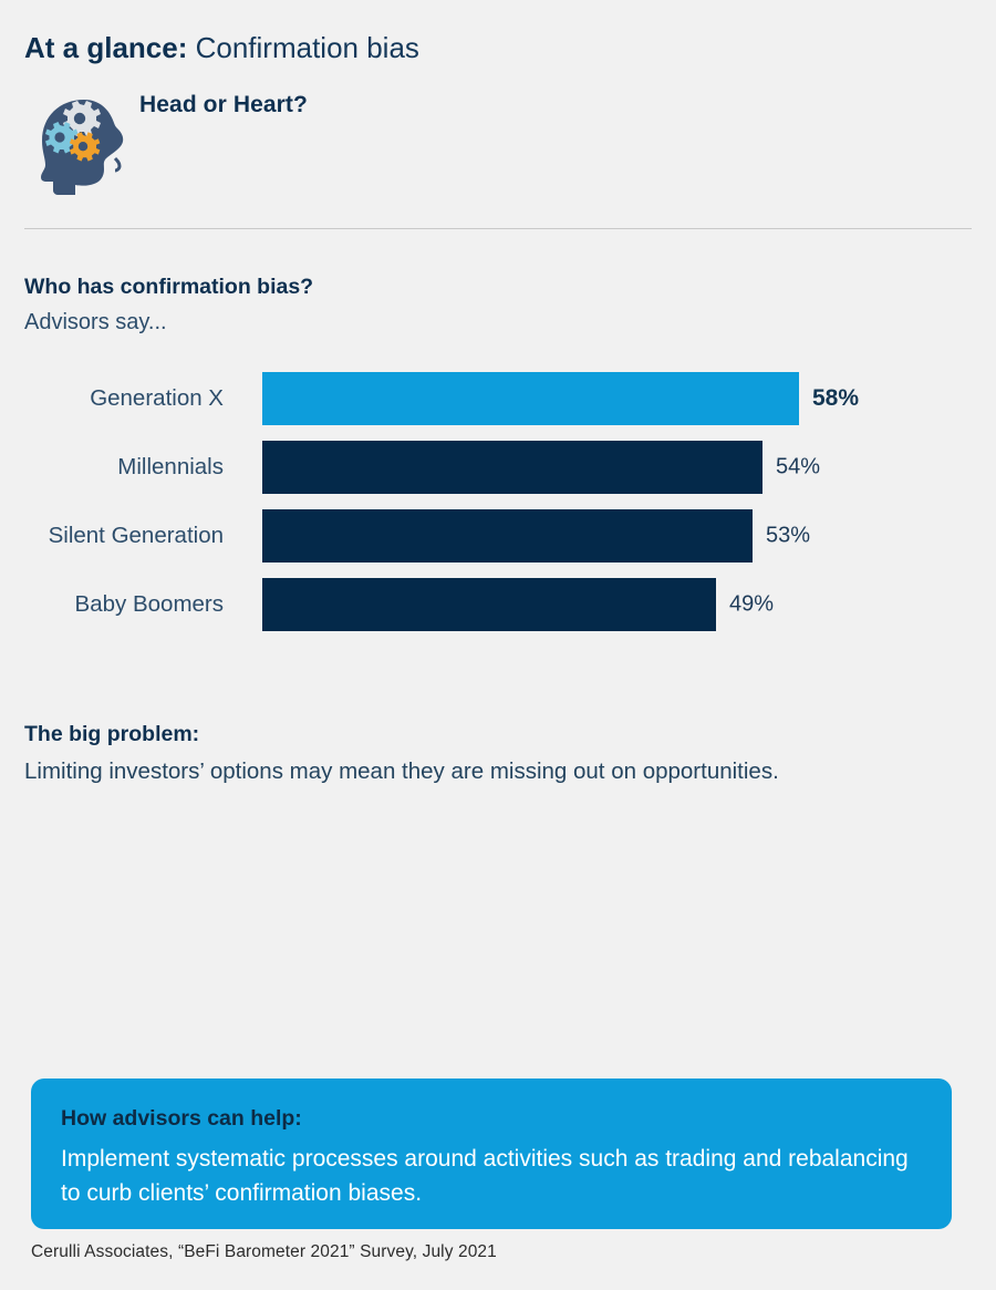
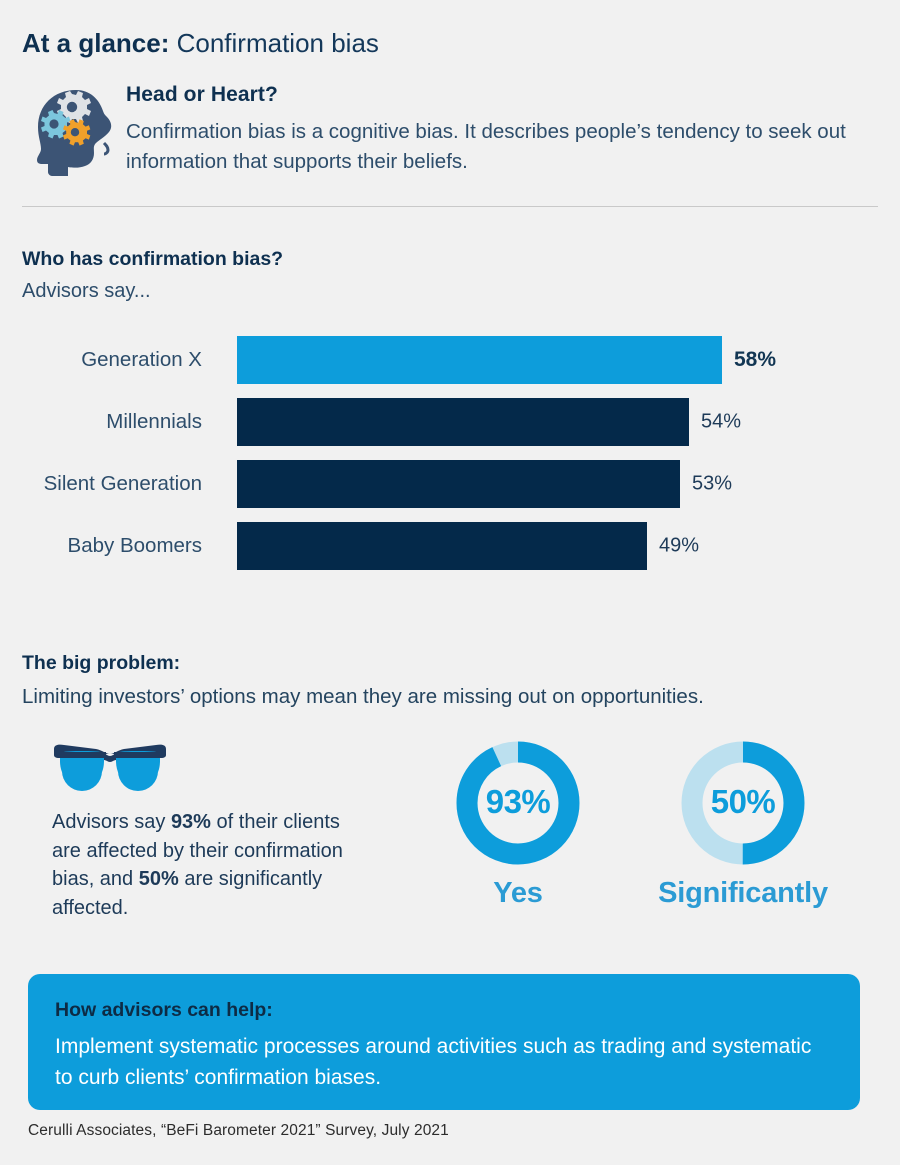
  At a glance: Confirmation bias
  Head or Heart?
+ Confirmation bias is a cognitive bias. It describes people’s tendency to seek out information that supports their beliefs.
  Who has confirmation bias?
  Advisors say...
  Generation X
  58%
  Millennials
  54%
  Silent Generation
  53%
  Baby Boomers
  49%
  The big problem:
  Limiting investors’ options may mean they are missing out on opportunities.
+ Advisors say 93% of their clients are affected by their confirmation bias, and 50% are significantly affected.
+ 93%
+ Yes
+ 50%
+ Significantly
  How advisors can help:
- Implement systematic processes around activities such as trading and rebalancing to curb clients’ confirmation biases.
+ Implement systematic processes around activities such as trading and systematic to curb clients’ confirmation biases.
  Cerulli Associates, “BeFi Barometer 2021” Survey, July 2021
